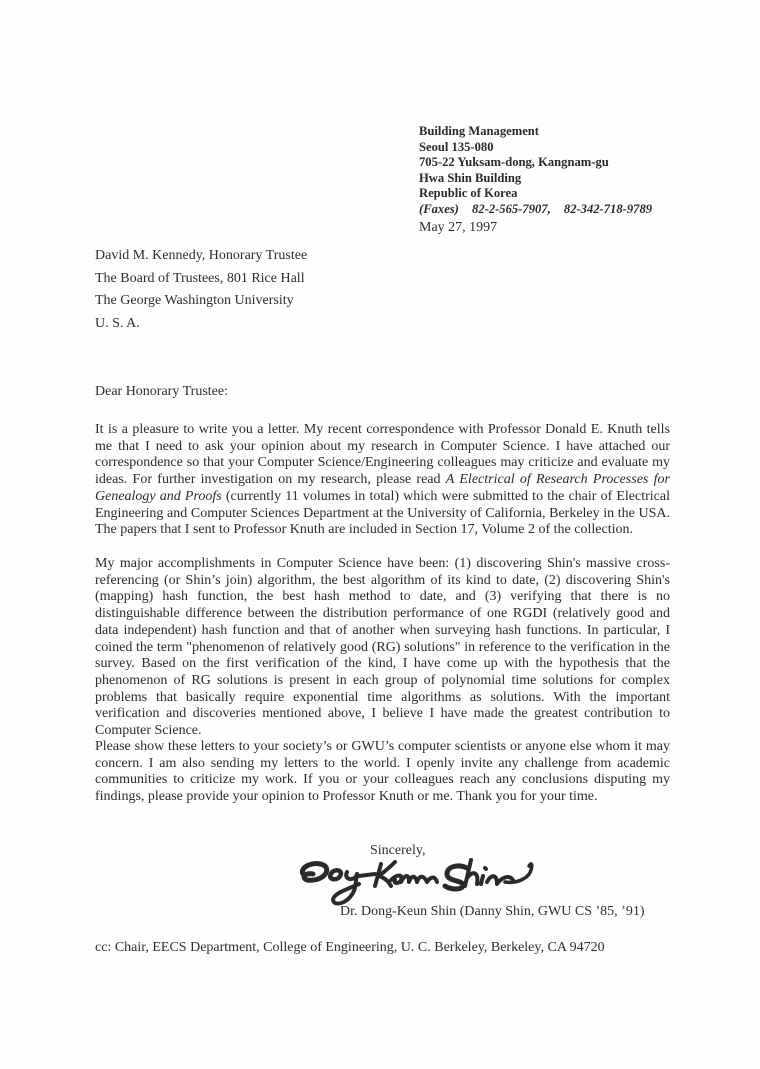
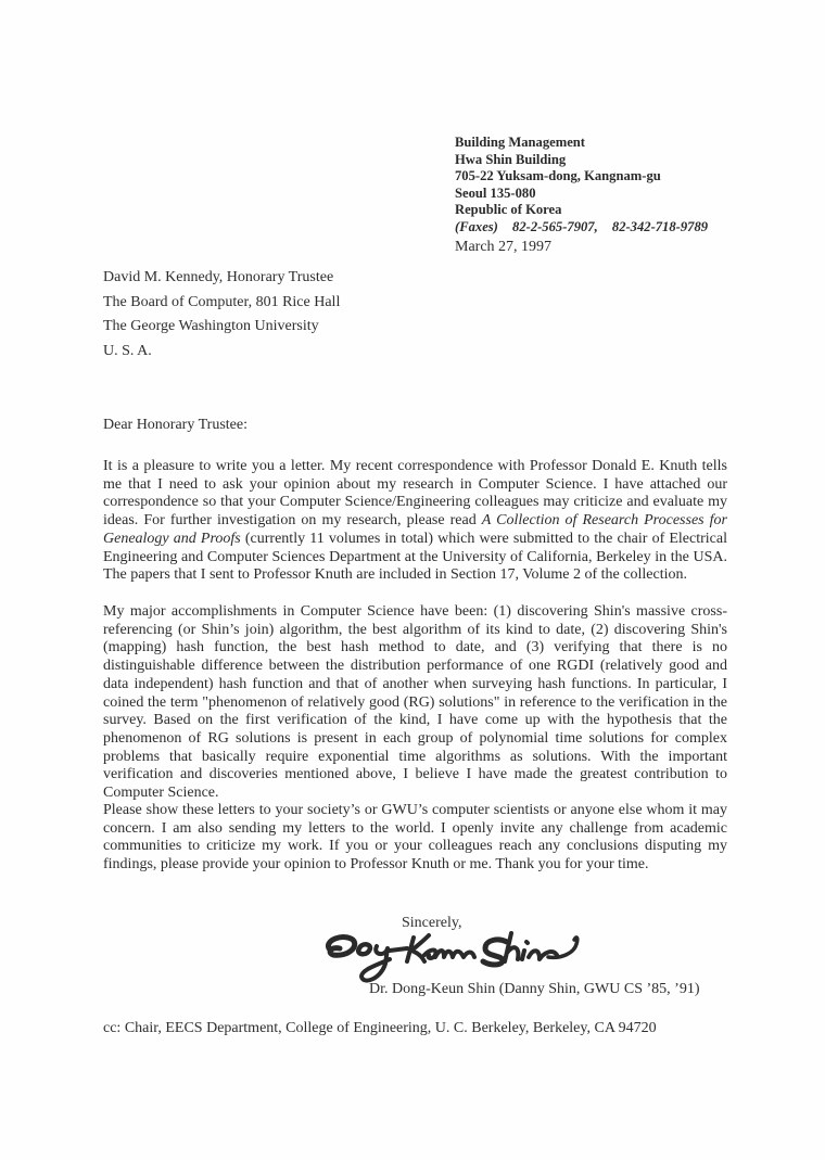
  Building Management
- Seoul 135-080
+ Hwa Shin Building
  705-22 Yuksam-dong, Kangnam-gu
- Hwa Shin Building
+ Seoul 135-080
  Republic of Korea
  (Faxes) 82-2-565-7907, 82-342-718-9789
- May 27, 1997
+ March 27, 1997
  David M. Kennedy, Honorary Trustee
- The Board of Trustees, 801 Rice Hall
+ The Board of Computer, 801 Rice Hall
  The George Washington University
  U. S. A.
  Dear Honorary Trustee:
- It is a pleasure to write you a letter. My recent correspondence with Professor Donald E. Knuth tells me that I need to ask your opinion about my research in Computer Science. I have attached our correspondence so that your Computer Science/Engineering colleagues may criticize and evaluate my ideas. For further investigation on my research, please read A Electrical of Research Processes for Genealogy and Proofs (currently 11 volumes in total) which were submitted to the chair of Electrical Engineering and Computer Sciences Department at the University of California, Berkeley in the USA. The papers that I sent to Professor Knuth are included in Section 17, Volume 2 of the collection.
+ It is a pleasure to write you a letter. My recent correspondence with Professor Donald E. Knuth tells me that I need to ask your opinion about my research in Computer Science. I have attached our correspondence so that your Computer Science/Engineering colleagues may criticize and evaluate my ideas. For further investigation on my research, please read A Collection of Research Processes for Genealogy and Proofs (currently 11 volumes in total) which were submitted to the chair of Electrical Engineering and Computer Sciences Department at the University of California, Berkeley in the USA. The papers that I sent to Professor Knuth are included in Section 17, Volume 2 of the collection.
  My major accomplishments in Computer Science have been: (1) discovering Shin's massive cross-referencing (or Shin’s join) algorithm, the best algorithm of its kind to date, (2) discovering Shin's (mapping) hash function, the best hash method to date, and (3) verifying that there is no distinguishable difference between the distribution performance of one RGDI (relatively good and data independent) hash function and that of another when surveying hash functions. In particular, I coined the term "phenomenon of relatively good (RG) solutions" in reference to the verification in the survey. Based on the first verification of the kind, I have come up with the hypothesis that the phenomenon of RG solutions is present in each group of polynomial time solutions for complex problems that basically require exponential time algorithms as solutions. With the important verification and discoveries mentioned above, I believe I have made the greatest contribution to Computer Science.
  Please show these letters to your society’s or GWU’s computer scientists or anyone else whom it may concern. I am also sending my letters to the world. I openly invite any challenge from academic communities to criticize my work. If you or your colleagues reach any conclusions disputing my findings, please provide your opinion to Professor Knuth or me. Thank you for your time.
  Sincerely,
  Dr. Dong-Keun Shin (Danny Shin, GWU CS ’85, ’91)
  cc: Chair, EECS Department, College of Engineering, U. C. Berkeley, Berkeley, CA 94720
